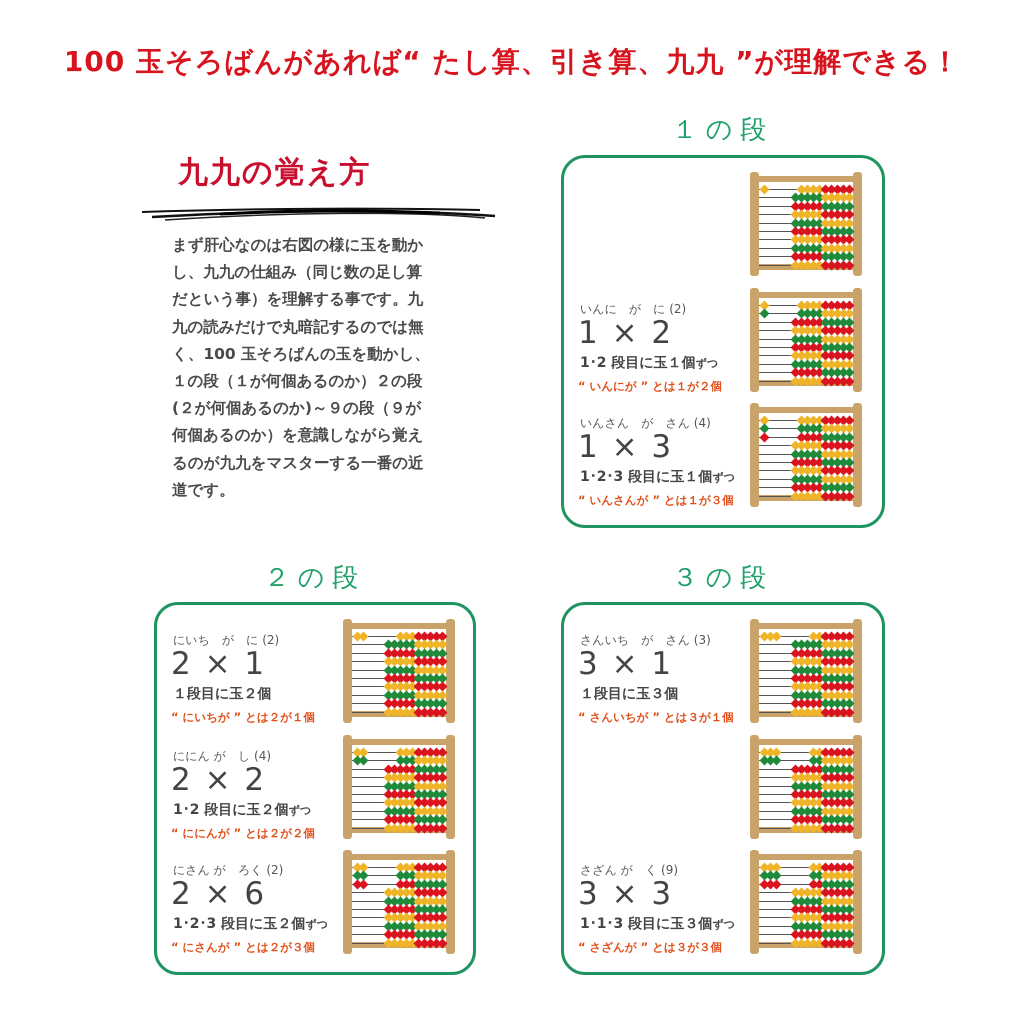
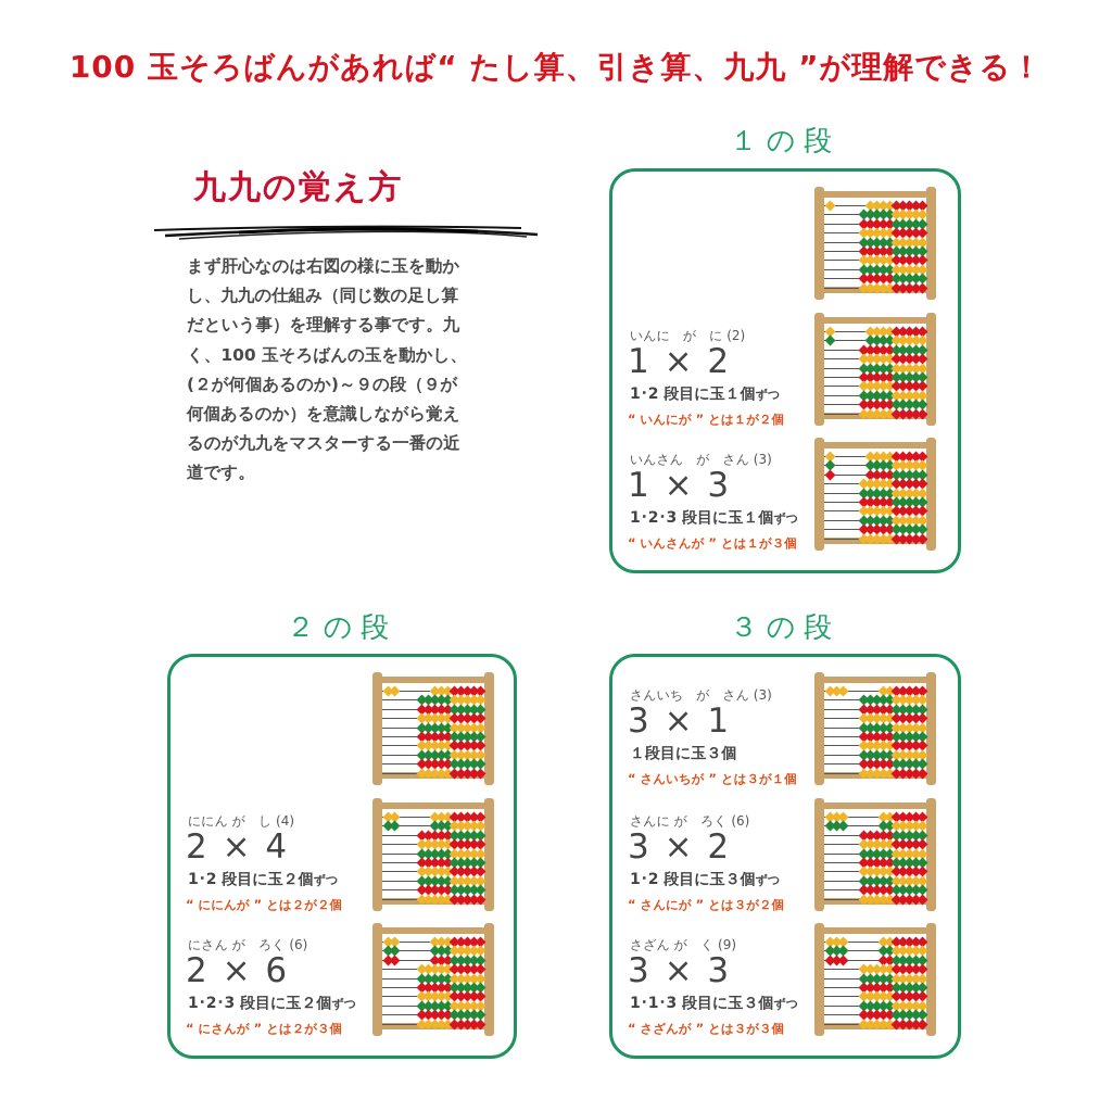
  100 玉そろばんがあれば“ たし算、引き算、九九 ”が理解できる！
  九九の覚え方
  まず肝心なのは右図の様に玉を動か
  し、九九の仕組み（同じ数の足し算
  だという事）を理解する事です。九
- 九の読みだけで丸暗記するのでは無
  く、100 玉そろばんの玉を動かし、
- １の段（１が何個あるのか）２の段
  (２が何個あるのか)～９の段（９が
  何個あるのか）を意識しながら覚え
  るのが九九をマスターする一番の近
  道です。
  １の段
  いんに が に (2)
  1 × 2
  1･2 段目に玉１個ずつ
  “ いんにが ” とは１が２個
- いんさん が さん (4)
+ いんさん が さん (3)
  1 × 3
  1･2･3 段目に玉１個ずつ
  “ いんさんが ” とは１が３個
  ２の段
- にいち が に (2)
- 2 × 1
- １段目に玉２個
- “ にいちが ” とは２が１個
  ににん が し (4)
- 2 × 2
+ 2 × 4
  1･2 段目に玉２個ずつ
  “ ににんが ” とは２が２個
- にさん が ろく (2)
+ にさん が ろく (6)
  2 × 6
  1･2･3 段目に玉２個ずつ
  “ にさんが ” とは２が３個
  ３の段
  さんいち が さん (3)
  3 × 1
  １段目に玉３個
  “ さんいちが ” とは３が１個
+ さんに が ろく (6)
+ 3 × 2
+ 1･2 段目に玉３個ずつ
+ “ さんにが ” とは３が２個
  さざん が く (9)
  3 × 3
  1･1･3 段目に玉３個ずつ
  “ さざんが ” とは３が３個
